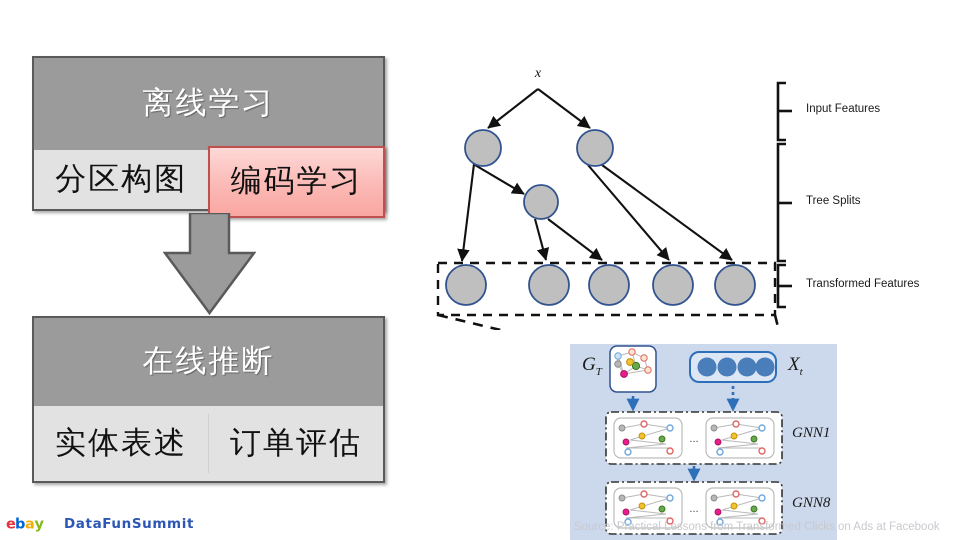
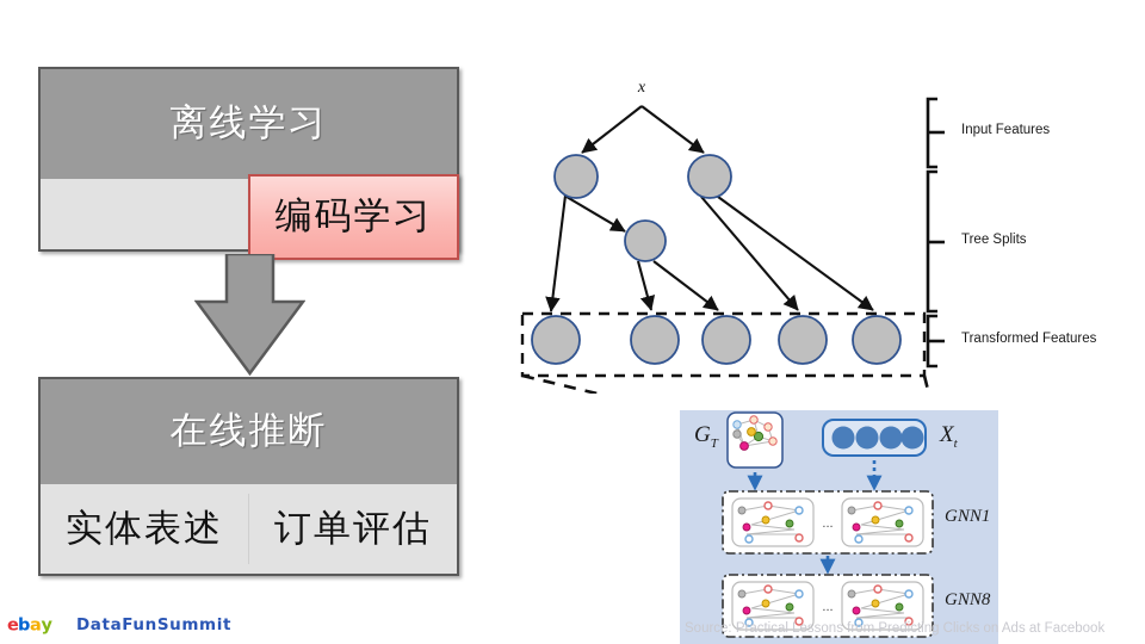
  离线学习
- 分区构图
  编码学习
  在线推断
  实体表述
  订单评估
  x
  Input Features
  Tree Splits
  Transformed Features
  ...
  ...
  GT
  Xt
  GNN1
  GNN8
  e
  b
  a
  y
  DataFunSummit
- Source: Practical Lessons from Transformed Clicks on Ads at Facebook
+ Source: Practical Lessons from Predicting Clicks on Ads at Facebook
